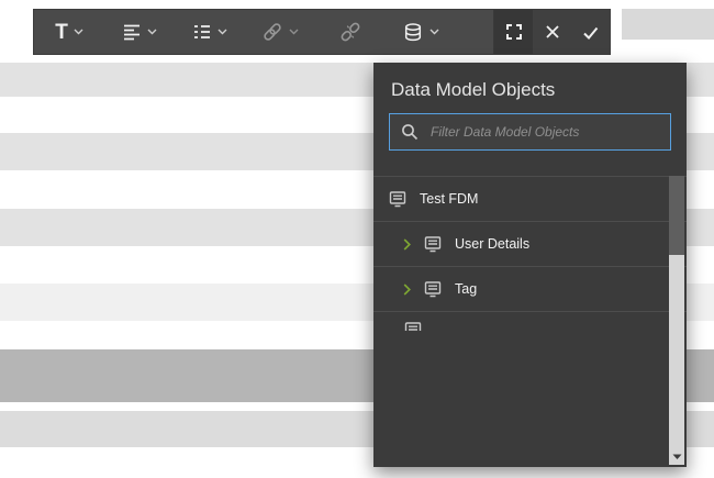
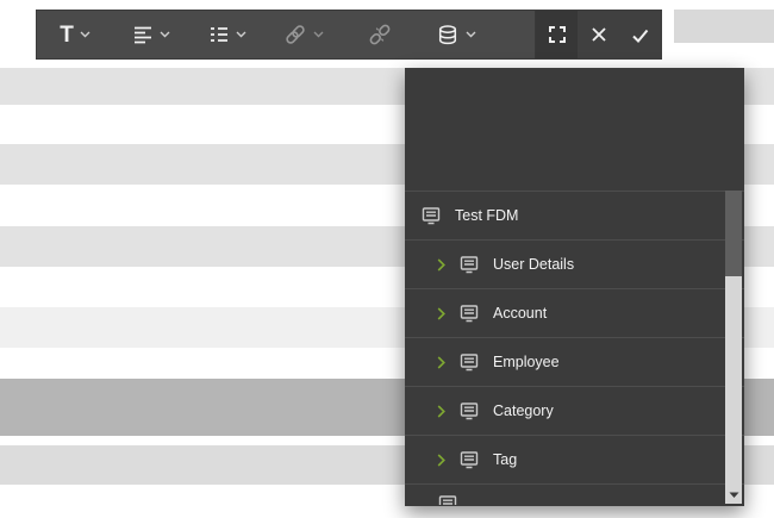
  T
- Data Model Objects
- Filter Data Model Objects
  Test FDM
  User Details
+ Account
+ Employee
+ Category
  Tag
